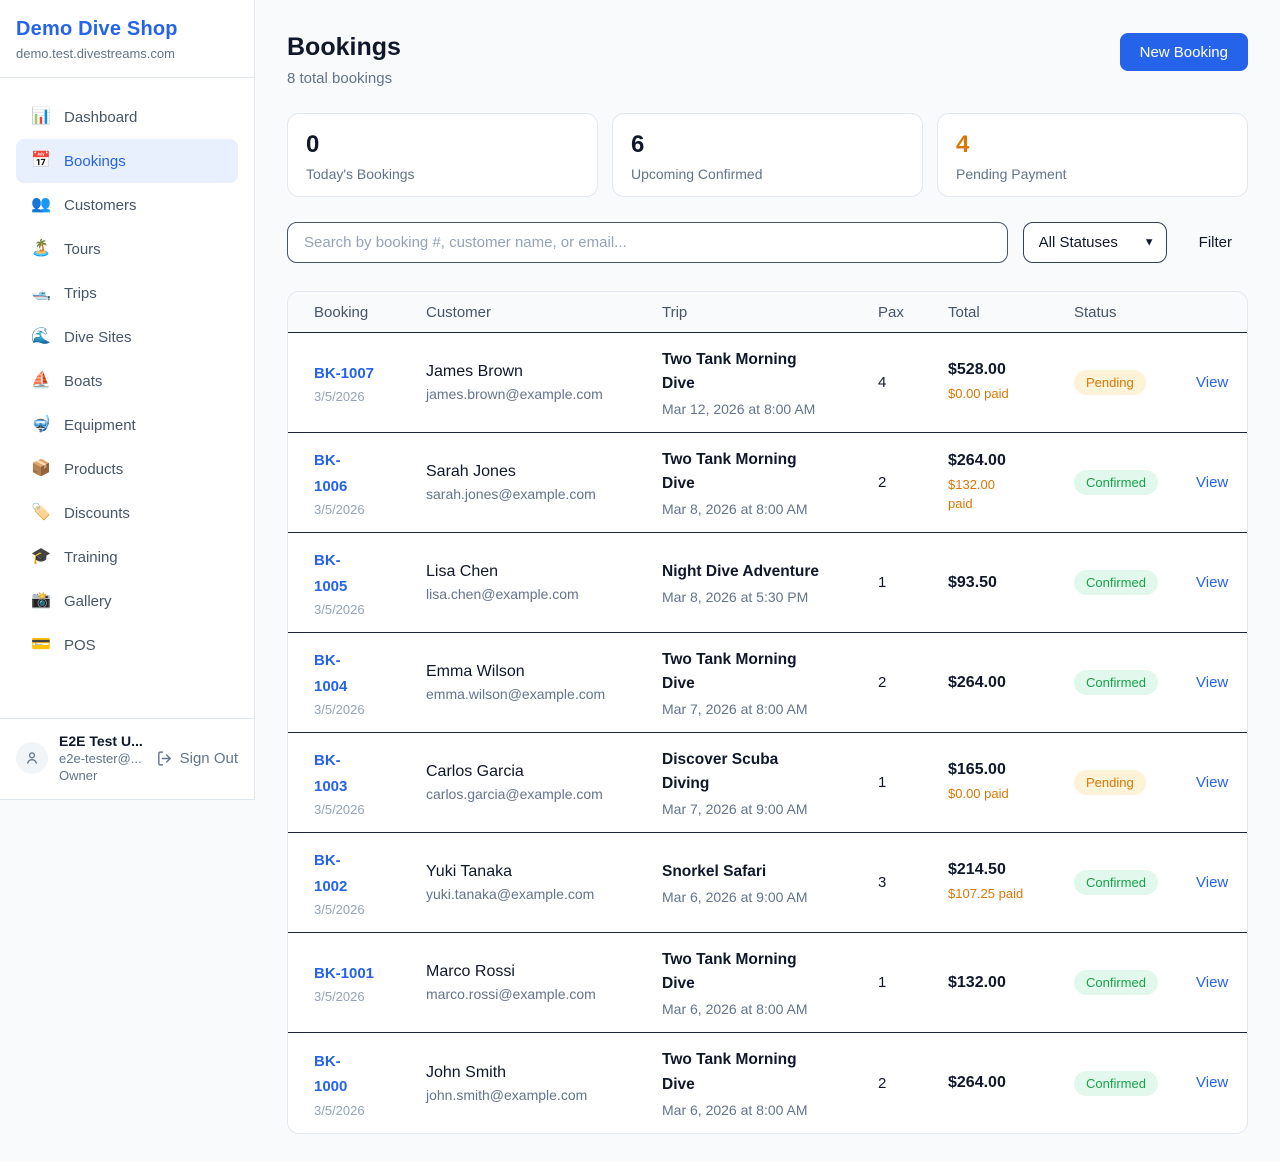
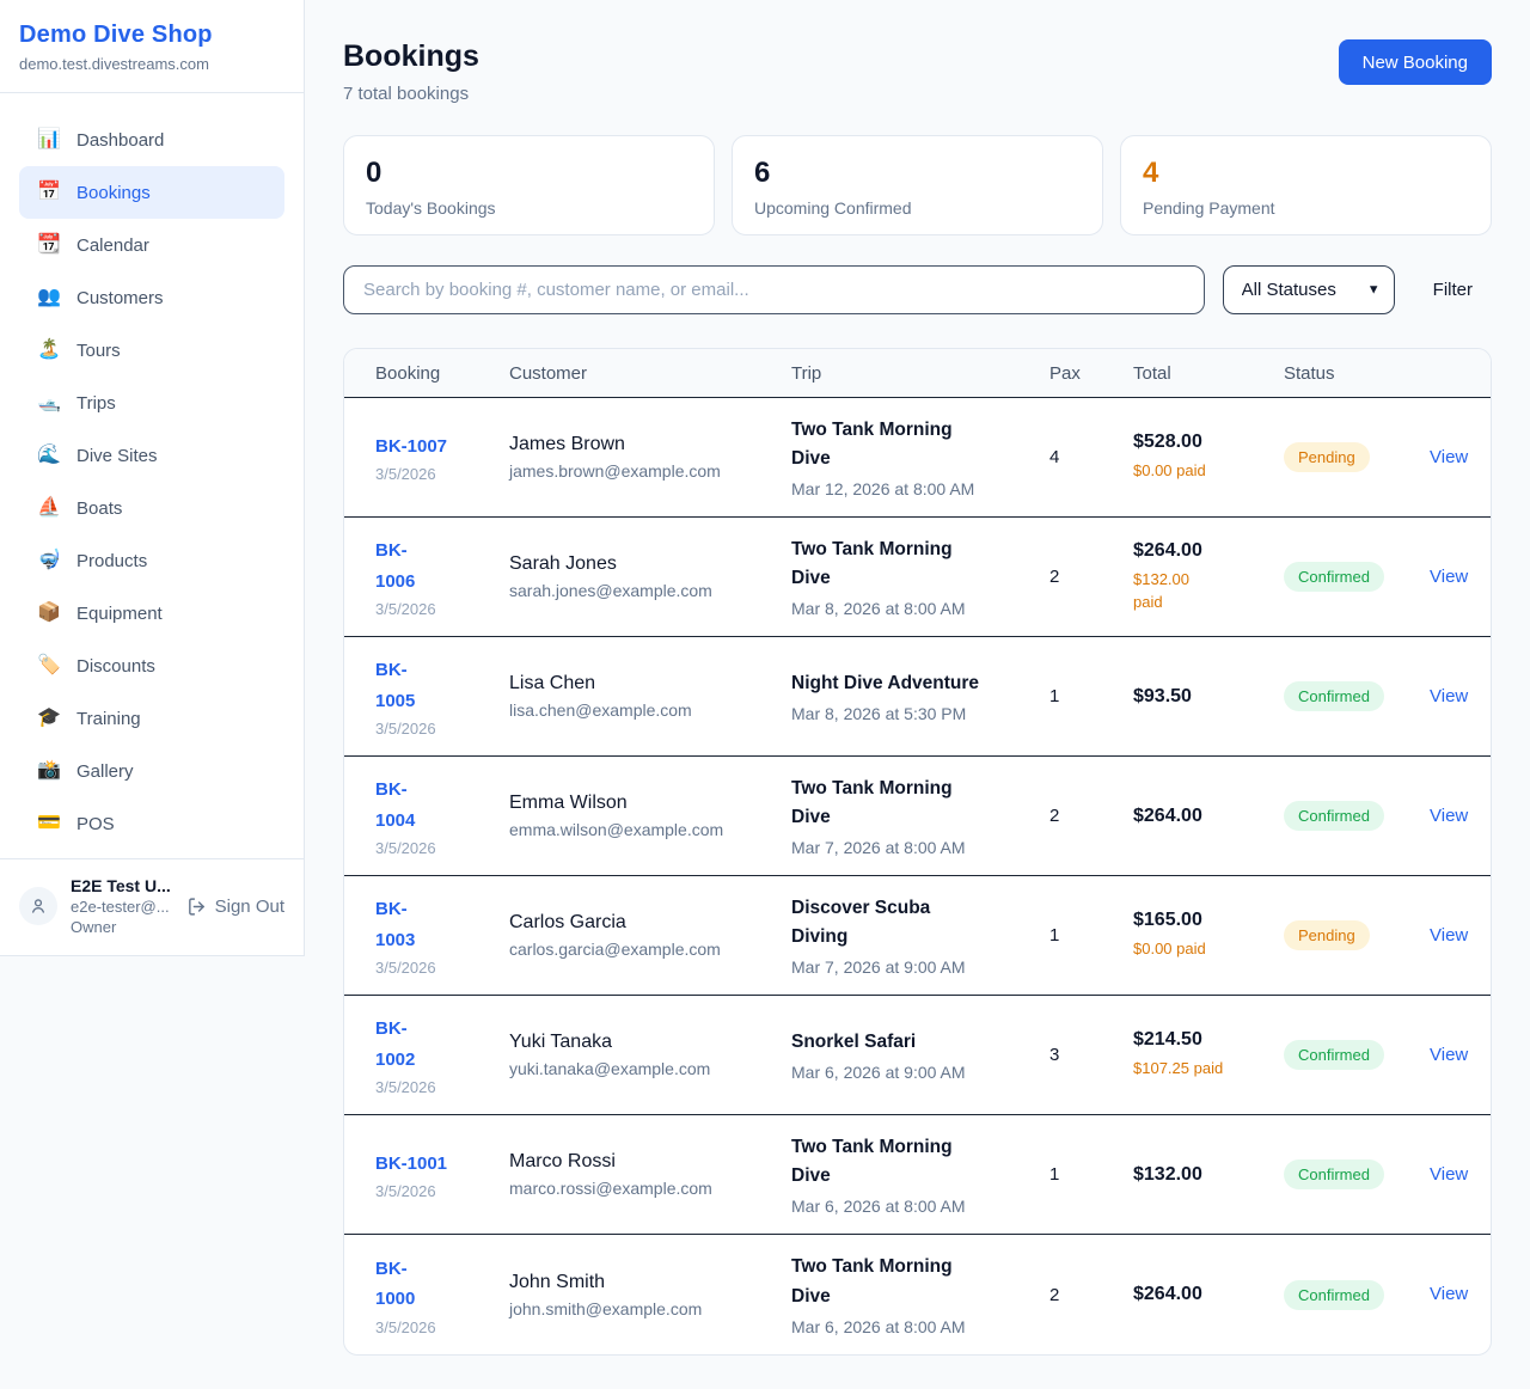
  Demo Dive Shop
  demo.test.divestreams.com
  📊
  Dashboard
  📅
  Bookings
+ 📆
+ Calendar
  👥
  Customers
  🏝️
  Tours
  🛥️
  Trips
  🌊
  Dive Sites
  ⛵
  Boats
  🤿
- Equipment
+ Products
  📦
- Products
+ Equipment
  🏷️
  Discounts
  🎓
  Training
  📸
  Gallery
  💳
  POS
  E2E Test U...
  e2e-tester@...
  Owner
  Sign Out
  Bookings
- 8 total bookings
+ 7 total bookings
  New Booking
  0
  Today's Bookings
  6
  Upcoming Confirmed
  4
  Pending Payment
  Search by booking #, customer name, or email...
  All Statuses
  ▼
  Filter
  Booking
  Customer
  Trip
  Pax
  Total
  Status
  BK-1007
  3/5/2026
  James Brown
  james.brown@example.com
  Two Tank Morning
  Dive
  Mar 12, 2026 at 8:00 AM
  4
  $528.00
  $0.00 paid
  Pending
  View
  BK-
  1006
  3/5/2026
  Sarah Jones
  sarah.jones@example.com
  Two Tank Morning
  Dive
  Mar 8, 2026 at 8:00 AM
  2
  $264.00
  $132.00
  paid
  Confirmed
  View
  BK-
  1005
  3/5/2026
  Lisa Chen
  lisa.chen@example.com
  Night Dive Adventure
  Mar 8, 2026 at 5:30 PM
  1
  $93.50
  Confirmed
  View
  BK-
  1004
  3/5/2026
  Emma Wilson
  emma.wilson@example.com
  Two Tank Morning
  Dive
  Mar 7, 2026 at 8:00 AM
  2
  $264.00
  Confirmed
  View
  BK-
  1003
  3/5/2026
  Carlos Garcia
  carlos.garcia@example.com
  Discover Scuba
  Diving
  Mar 7, 2026 at 9:00 AM
  1
  $165.00
  $0.00 paid
  Pending
  View
  BK-
  1002
  3/5/2026
  Yuki Tanaka
  yuki.tanaka@example.com
  Snorkel Safari
  Mar 6, 2026 at 9:00 AM
  3
  $214.50
  $107.25 paid
  Confirmed
  View
  BK-1001
  3/5/2026
  Marco Rossi
  marco.rossi@example.com
  Two Tank Morning
  Dive
  Mar 6, 2026 at 8:00 AM
  1
  $132.00
  Confirmed
  View
  BK-
  1000
  3/5/2026
  John Smith
  john.smith@example.com
  Two Tank Morning
  Dive
  Mar 6, 2026 at 8:00 AM
  2
  $264.00
  Confirmed
  View
